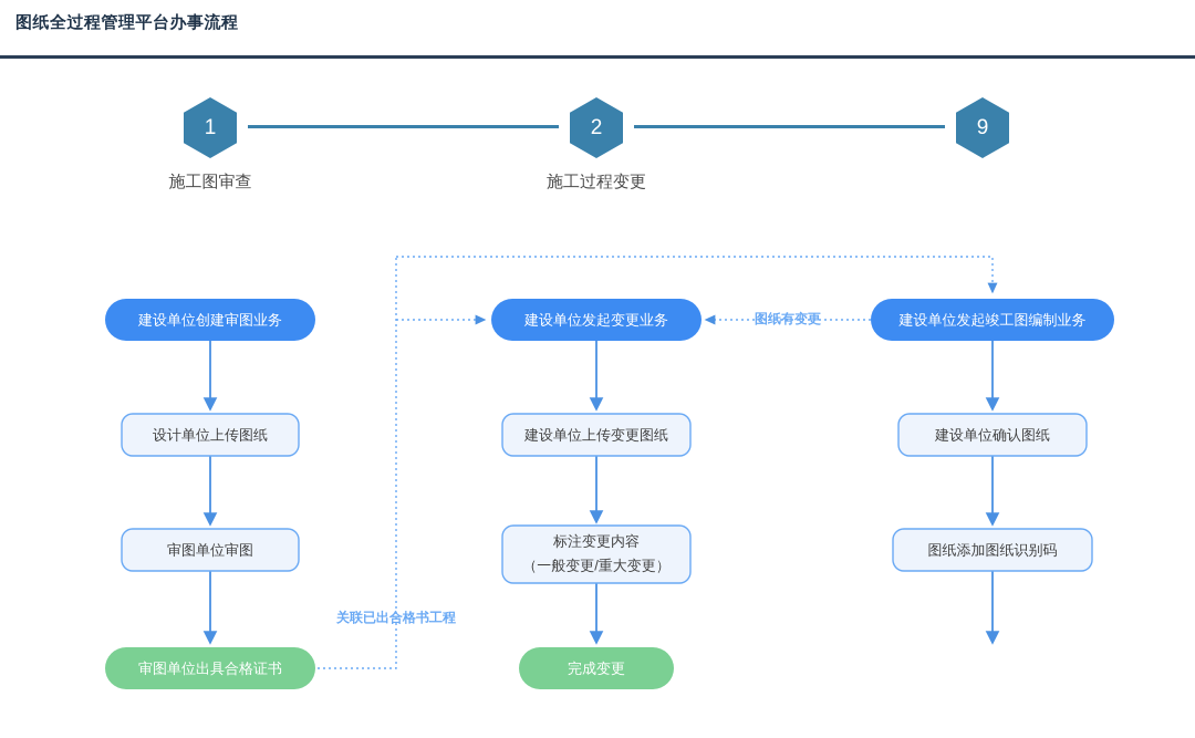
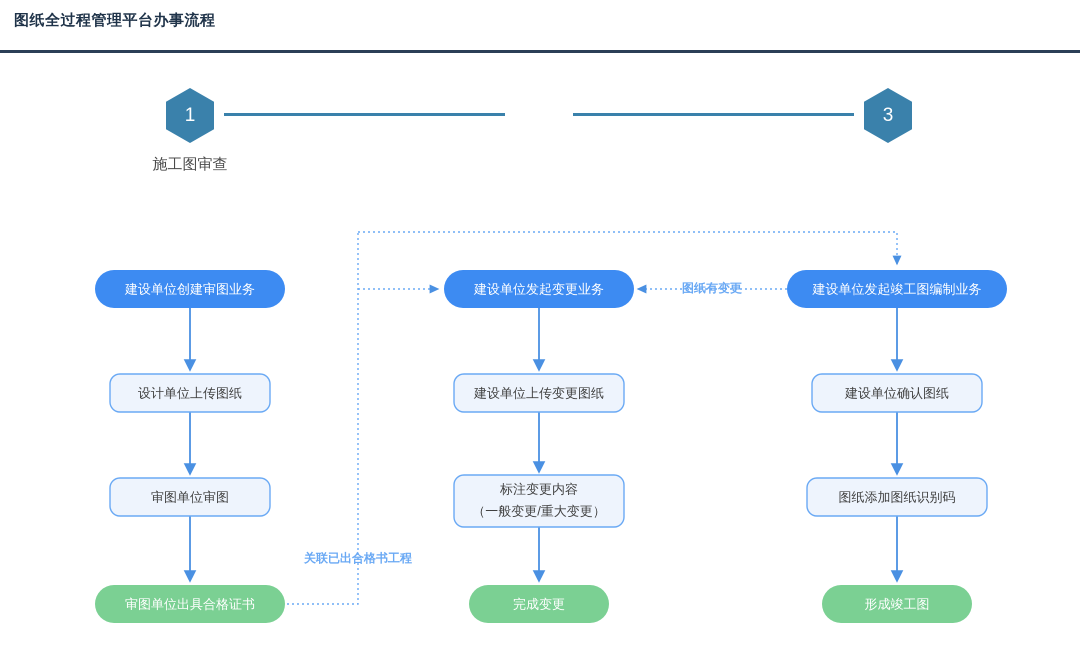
  图纸全过程管理平台办事流程
  1
  施工图审查
- 2
- 施工过程变更
- 9
+ 3
  关联已出合格书工程
  图纸有变更
  建设单位创建审图业务
  设计单位上传图纸
  审图单位审图
  审图单位出具合格证书
  建设单位发起变更业务
  建设单位上传变更图纸
  标注变更内容
  （一般变更/重大变更）
  完成变更
  建设单位发起竣工图编制业务
  建设单位确认图纸
  图纸添加图纸识别码
+ 形成竣工图
